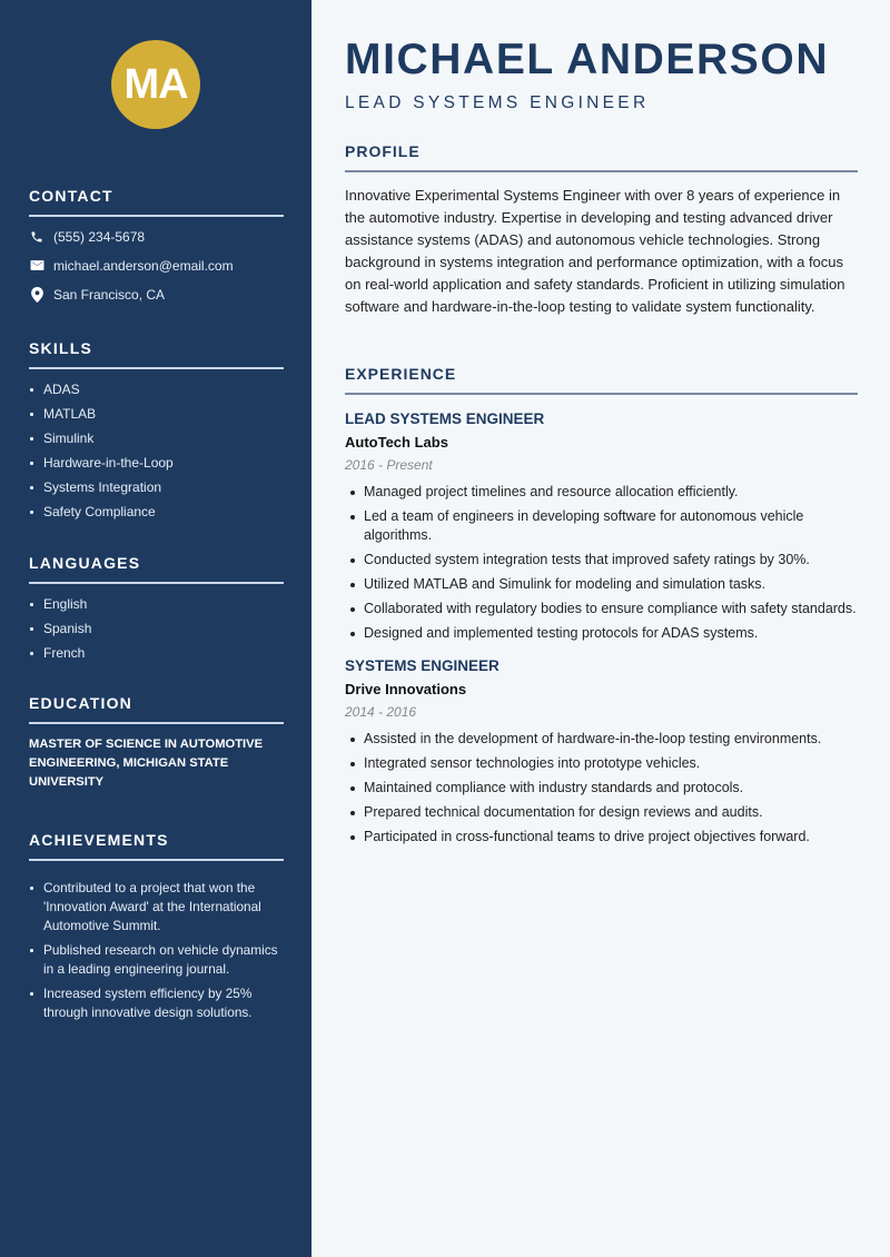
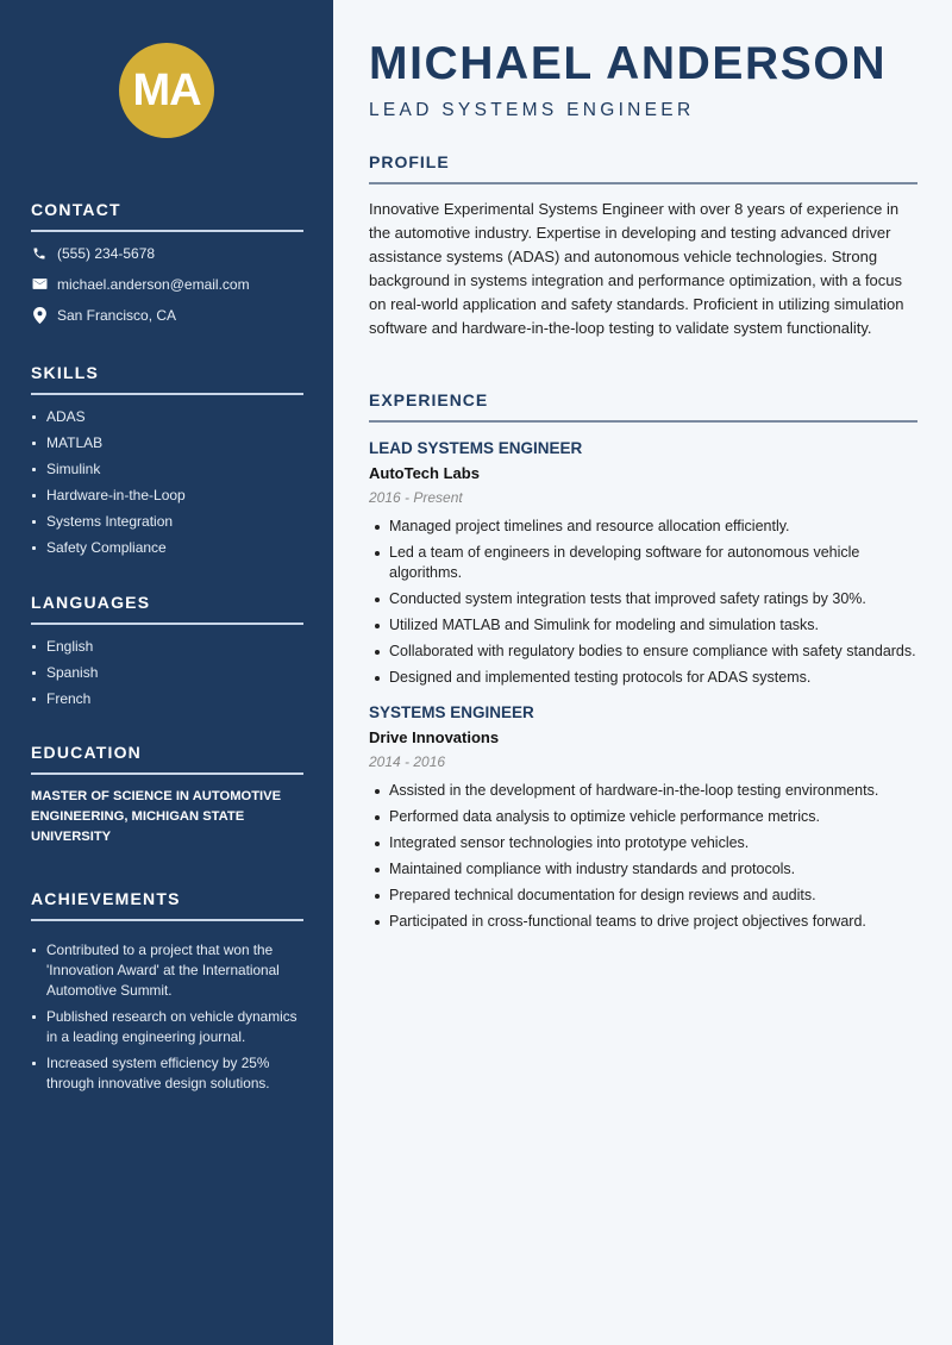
  MA
  CONTACT
  (555) 234-5678
  michael.anderson@email.com
  San Francisco, CA
  SKILLS
  ADAS
  MATLAB
  Simulink
  Hardware-in-the-Loop
  Systems Integration
  Safety Compliance
  LANGUAGES
  English
  Spanish
  French
  EDUCATION
  MASTER OF SCIENCE IN AUTOMOTIVE ENGINEERING, MICHIGAN STATE UNIVERSITY
  ACHIEVEMENTS
  Contributed to a project that won the 'Innovation Award' at the International Automotive Summit.
  Published research on vehicle dynamics in a leading engineering journal.
  Increased system efficiency by 25% through innovative design solutions.
  MICHAEL ANDERSON
  LEAD SYSTEMS ENGINEER
  PROFILE
  Innovative Experimental Systems Engineer with over 8 years of experience in the automotive industry. Expertise in developing and testing advanced driver assistance systems (ADAS) and autonomous vehicle technologies. Strong background in systems integration and performance optimization, with a focus on real-world application and safety standards. Proficient in utilizing simulation software and hardware-in-the-loop testing to validate system functionality.
  EXPERIENCE
  LEAD SYSTEMS ENGINEER
  AutoTech Labs
  2016 - Present
  Managed project timelines and resource allocation efficiently.
  Led a team of engineers in developing software for autonomous vehicle algorithms.
  Conducted system integration tests that improved safety ratings by 30%.
  Utilized MATLAB and Simulink for modeling and simulation tasks.
  Collaborated with regulatory bodies to ensure compliance with safety standards.
  Designed and implemented testing protocols for ADAS systems.
  SYSTEMS ENGINEER
  Drive Innovations
  2014 - 2016
  Assisted in the development of hardware-in-the-loop testing environments.
+ Performed data analysis to optimize vehicle performance metrics.
  Integrated sensor technologies into prototype vehicles.
  Maintained compliance with industry standards and protocols.
  Prepared technical documentation for design reviews and audits.
  Participated in cross-functional teams to drive project objectives forward.
